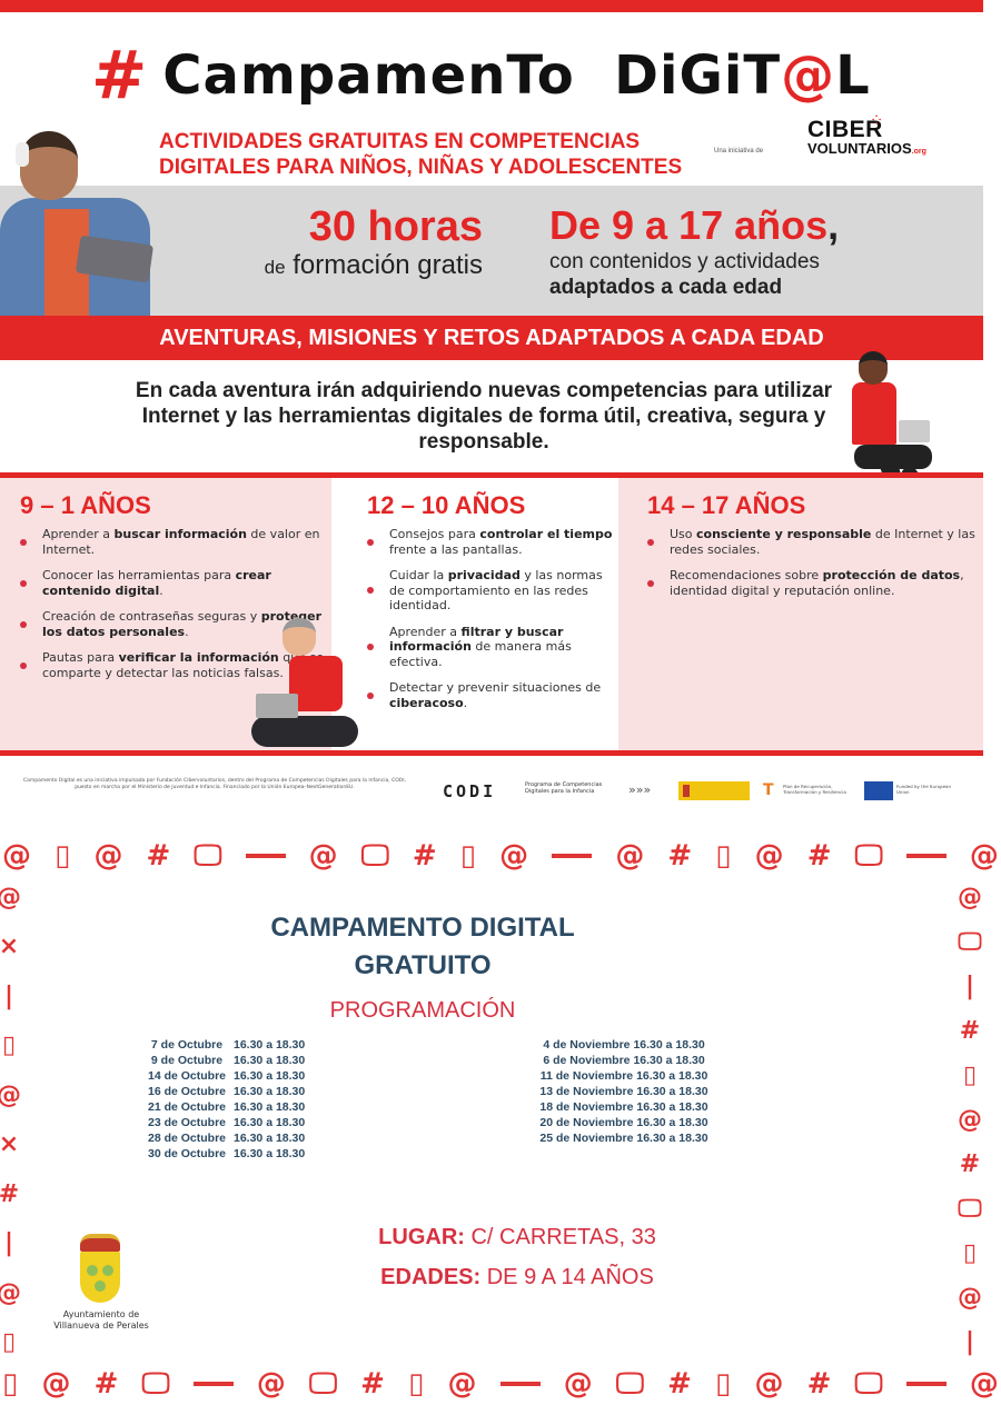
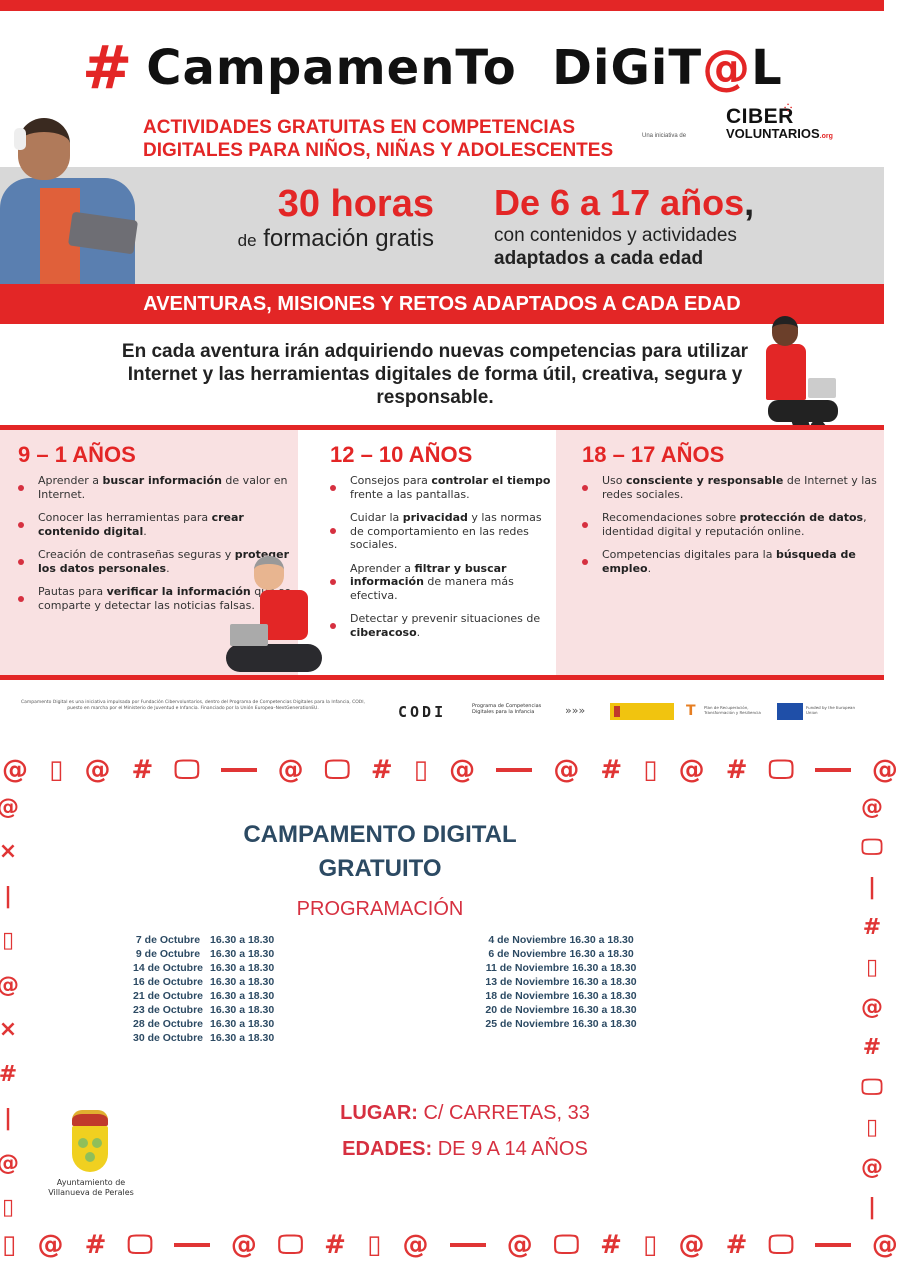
  #
  CampamenTo DiGiT@L
  ACTIVIDADES GRATUITAS EN COMPETENCIAS
  DIGITALES PARA NIÑOS, NIÑAS Y ADOLESCENTES
  ⁘
  CIBER
  VOLUNTARIOS
  30 horas
  de formación gratis
- De 9 a 17 años,
+ De 6 a 17 años,
  con contenidos y actividades
  adaptados a cada edad
  AVENTURAS, MISIONES Y RETOS ADAPTADOS A CADA EDAD
  En cada aventura irán adquiriendo nuevas competencias para utilizar Internet y las herramientas digitales de forma útil, creativa, segura y responsable.
  9 – 1 AÑOS
  Aprender a buscar información de valor en Internet.
  Conocer las herramientas para crear contenido digital.
  Creación de contraseñas seguras y proteger los datos personales.
  Pautas para verificar la información q comparte y detectar las noticias falsas.
  12 – 10 AÑOS
  Consejos para controlar el tiempo frente a las pantallas.
- Cuidar la privacidad y las normas de comportamiento en las redes identidad.
+ Cuidar la privacidad y las normas de comportamiento en las redes sociales.
  Aprender a filtrar y buscar información de manera más efectiva.
  Detectar y prevenir situaciones de ciberacoso.
- 14 – 17 AÑOS
+ 18 – 17 AÑOS
  Uso consciente y responsable de Internet y las redes sociales.
  Recomendaciones sobre protección de datos, identidad digital y reputación online.
+ Competencias digitales para la búsqueda de empleo.
  CODI
  »»»
  T
  @
  ▯
  @
  #
  🖵
  @
  🖵
  #
  ▯
  @
  @
  #
  ▯
  @
  #
  🖵
  @
  @
  ×
  |
  ▯
  @
  ×
  #
  |
  @
  ▯
  @
  🖵
  |
  #
  ▯
  @
  #
  🖵
  ▯
  @
  |
  CAMPAMENTO DIGITAL
  GRATUITO
  PROGRAMACIÓN
  7 de Octubre
  16.30 a 18.30
  9 de Octubre
  16.30 a 18.30
  14 de Octubre
  16.30 a 18.30
  16 de Octubre
  16.30 a 18.30
  21 de Octubre
  16.30 a 18.30
  23 de Octubre
  16.30 a 18.30
  28 de Octubre
  16.30 a 18.30
  30 de Octubre
  16.30 a 18.30
  4 de Noviembre
  16.30 a 18.30
  6 de Noviembre
  16.30 a 18.30
  11 de Noviembre
  16.30 a 18.30
  13 de Noviembre
  16.30 a 18.30
  18 de Noviembre
  16.30 a 18.30
  20 de Noviembre
  16.30 a 18.30
  25 de Noviembre
  16.30 a 18.30
  LUGAR: C/ CARRETAS, 33
  EDADES: DE 9 A 14 AÑOS
  Ayuntamiento de
  Villanueva de Perales
  ▯
  @
  #
  🖵
  @
  🖵
  #
  ▯
  @
  @
  🖵
  #
  ▯
  @
  #
  🖵
  @
